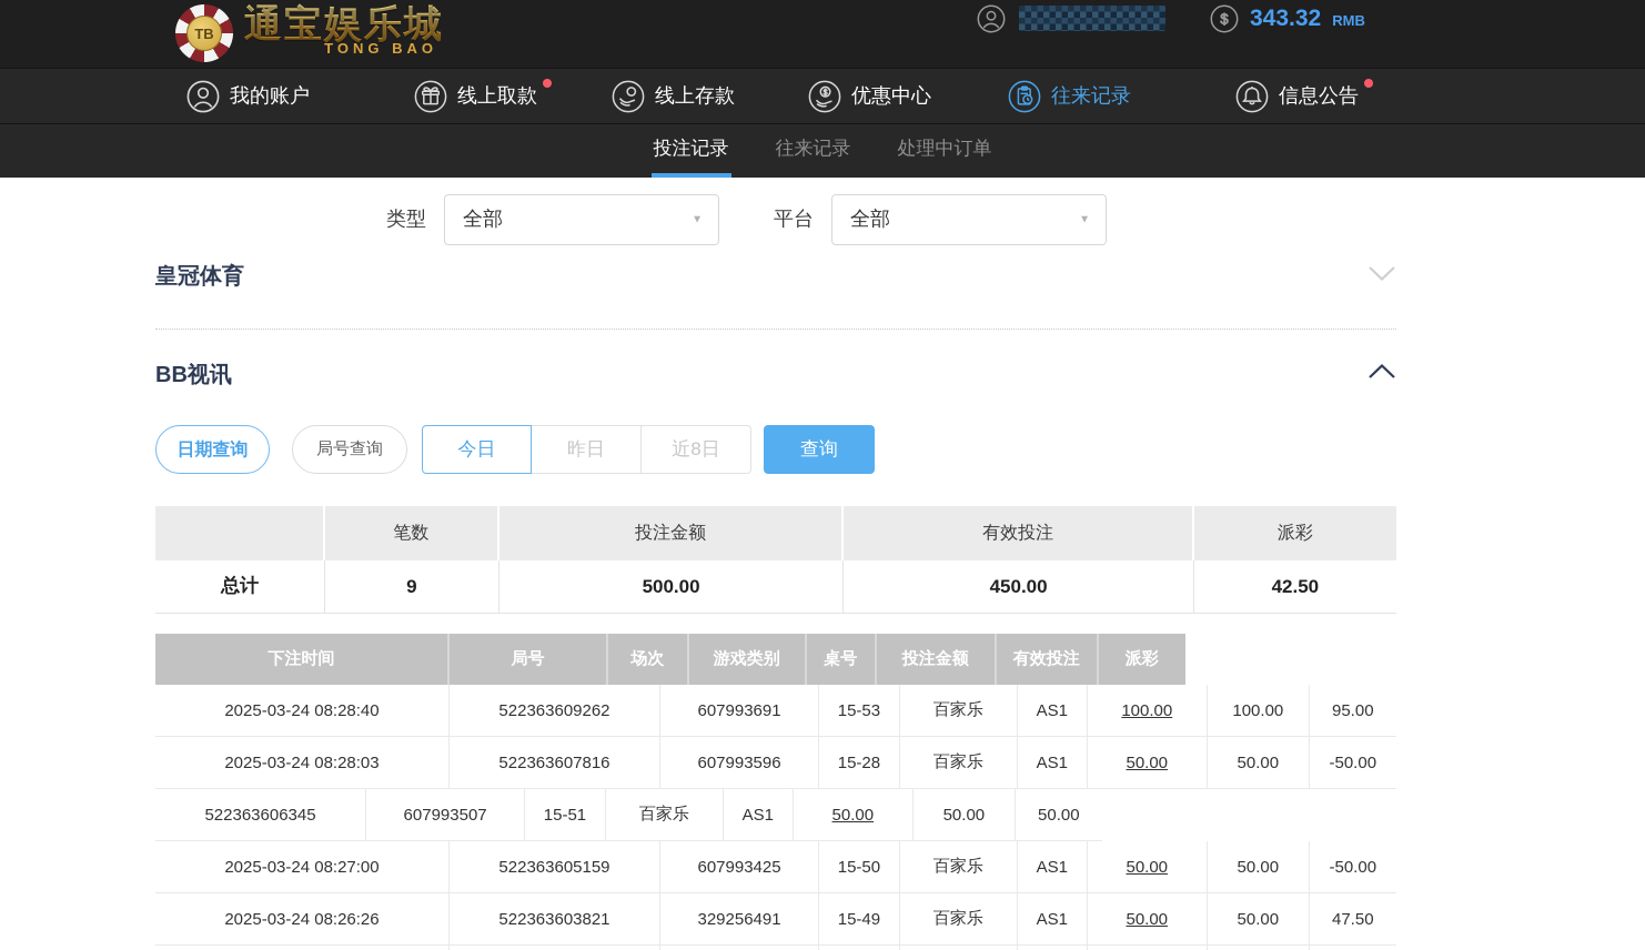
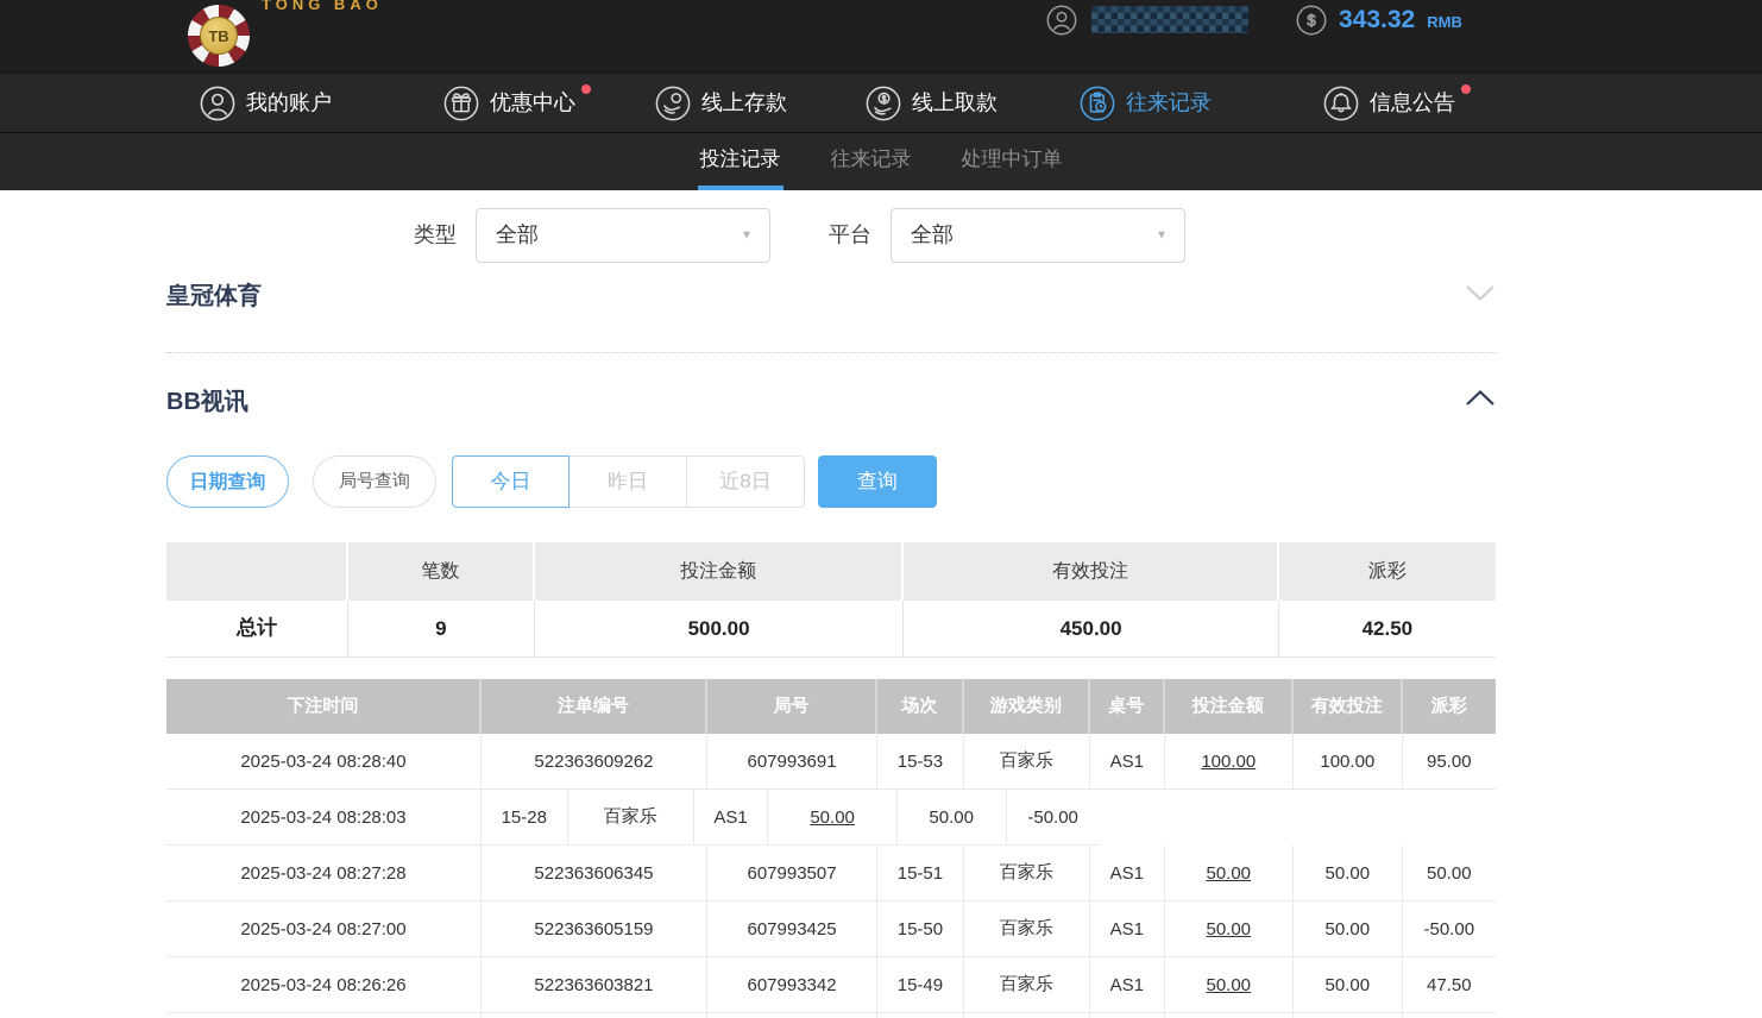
  TB
- 通宝娱乐城
  TONG BAO
  $
  343.32
  RMB
  我的账户
- 线上取款
+ 优惠中心
  线上存款
- 优惠中心
+ 线上取款
  往来记录
  信息公告
  投注记录
  往来记录
  处理中订单
  类型
  全部
  ▼
  平台
  全部
  ▼
  皇冠体育
  BB视讯
  日期查询
  局号查询
  今日
  昨日
  近8日
  查询
  笔数
  投注金额
  有效投注
  派彩
  总计
  9
  500.00
  450.00
  42.50
  下注时间
+ 注单编号
  局号
  场次
  游戏类别
  桌号
  投注金额
  有效投注
  派彩
  2025-03-24 08:28:40
  522363609262
  607993691
  15-53
  百家乐
  AS1
  100.00
  100.00
  95.00
  2025-03-24 08:28:03
- 522363607816
- 607993596
  15-28
  百家乐
  AS1
  50.00
  50.00
  -50.00
+ 2025-03-24 08:27:28
  522363606345
  607993507
  15-51
  百家乐
  AS1
  50.00
  50.00
  50.00
  2025-03-24 08:27:00
  522363605159
  607993425
  15-50
  百家乐
  AS1
  50.00
  50.00
  -50.00
  2025-03-24 08:26:26
  522363603821
- 329256491
+ 607993342
  15-49
  百家乐
  AS1
  50.00
  50.00
  47.50
